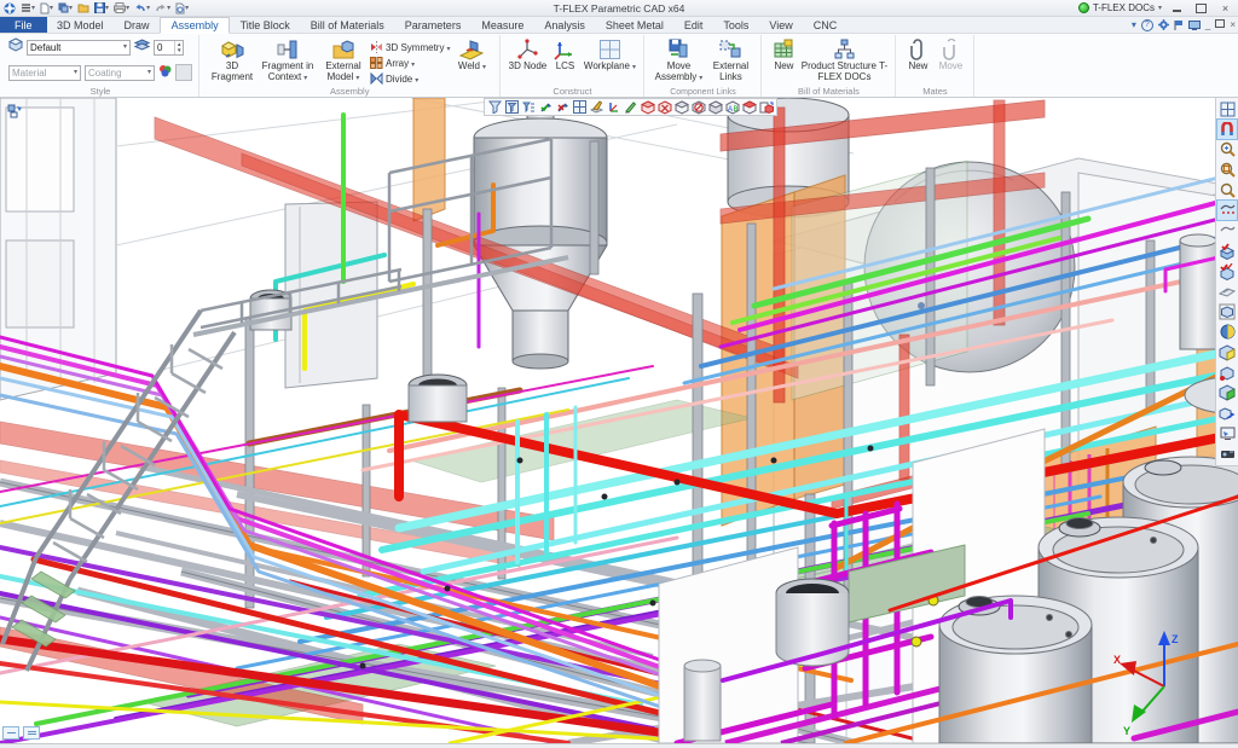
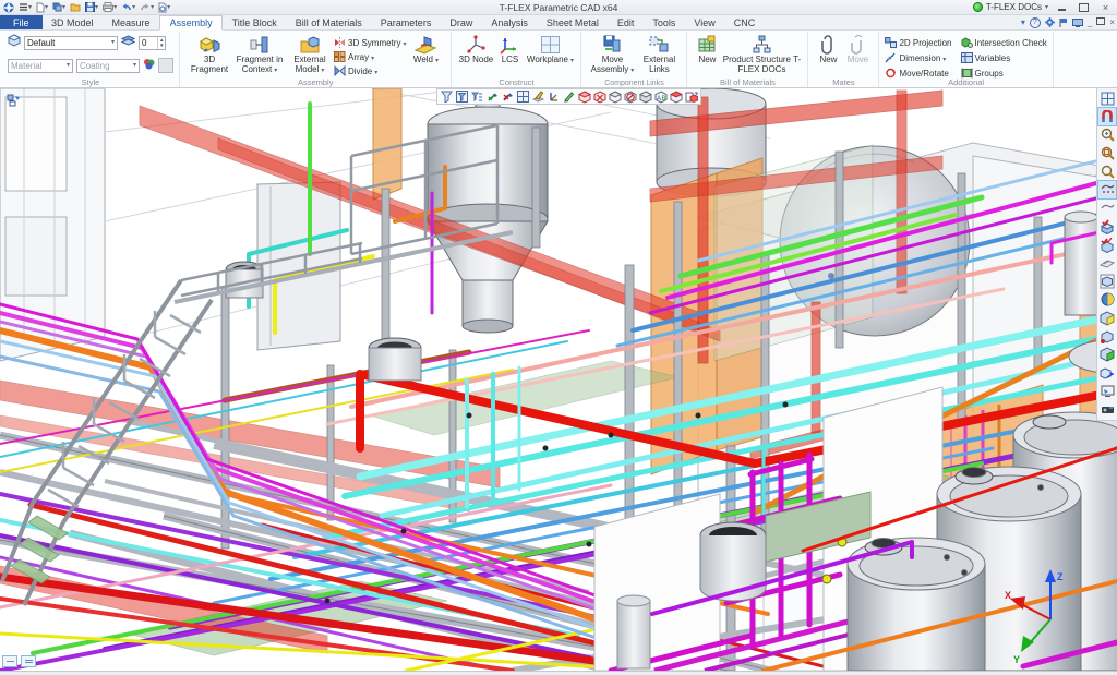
  T-FLEX Parametric CAD x64
  T-FLEX DOCs
  ×
  File
  3D Model
- Draw
+ Measure
  Assembly
  Title Block
  Bill of Materials
  Parameters
- Measure
+ Draw
  Analysis
  Sheet Metal
  Edit
  Tools
  View
  CNC
  ▾
  _
  ×
  Default
  0
  Material
  Coating
  Style
  3D Fragment
  Fragment in Context
  External Model
  3D Symmetry
  Array
  Divide
  Weld
  Assembly
  3D Node
  LCS
  Workplane
  Construct
  Move Assembly
  External Links
  New
  Product Structure T-FLEX DOCs
  Bill of Materials
  New
  Move
  Mates
+ 2D Projection
+ Dimension
+ Move/Rotate
+ Intersection Check
+ Variables
+ Groups
+ Additional
  X
  Y
  Z
